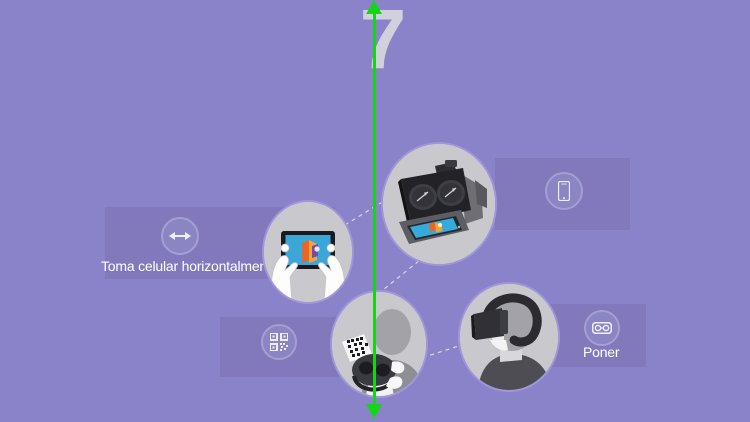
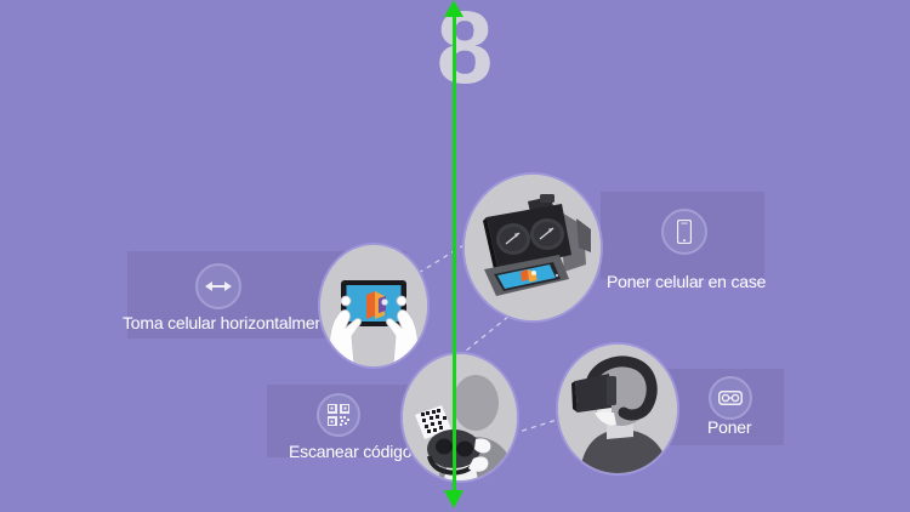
- 7
+ 8
  Toma celular horizontalme
+ Poner celular en case
+ Escanear código
  Poner
